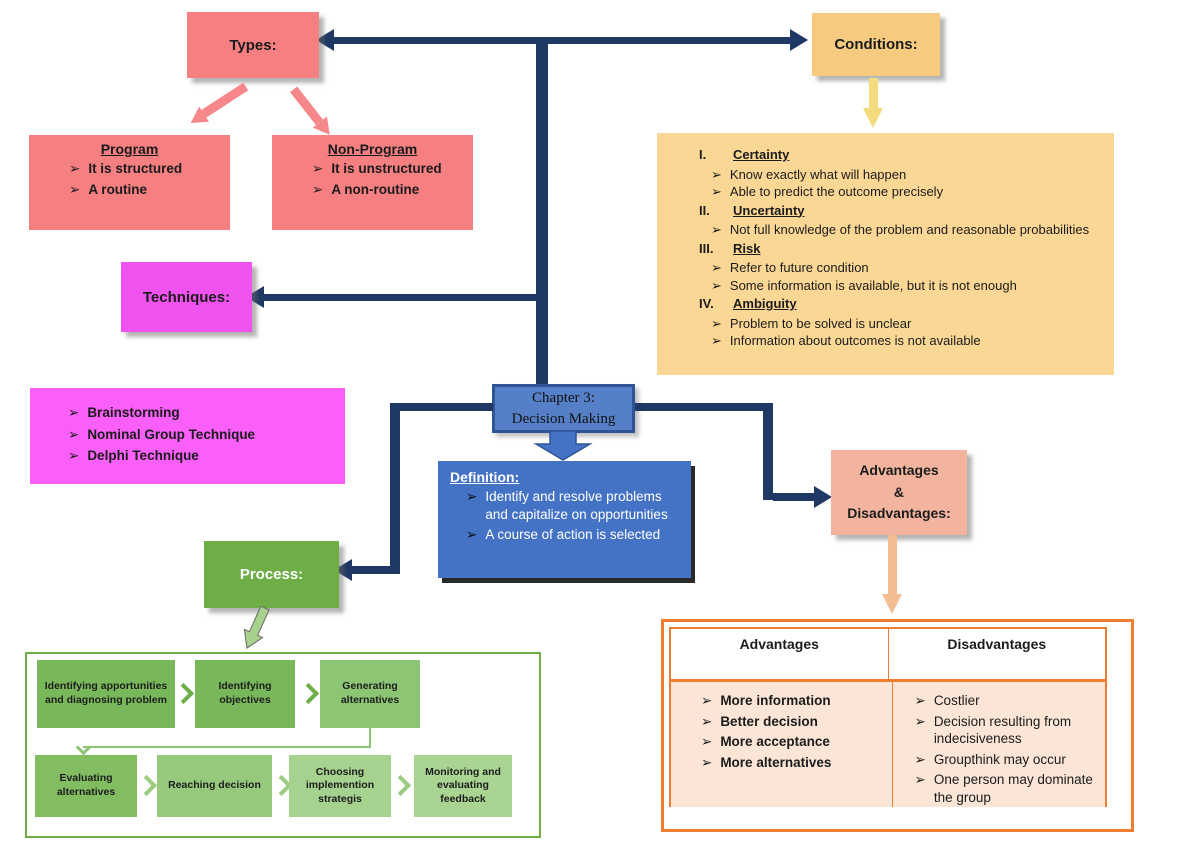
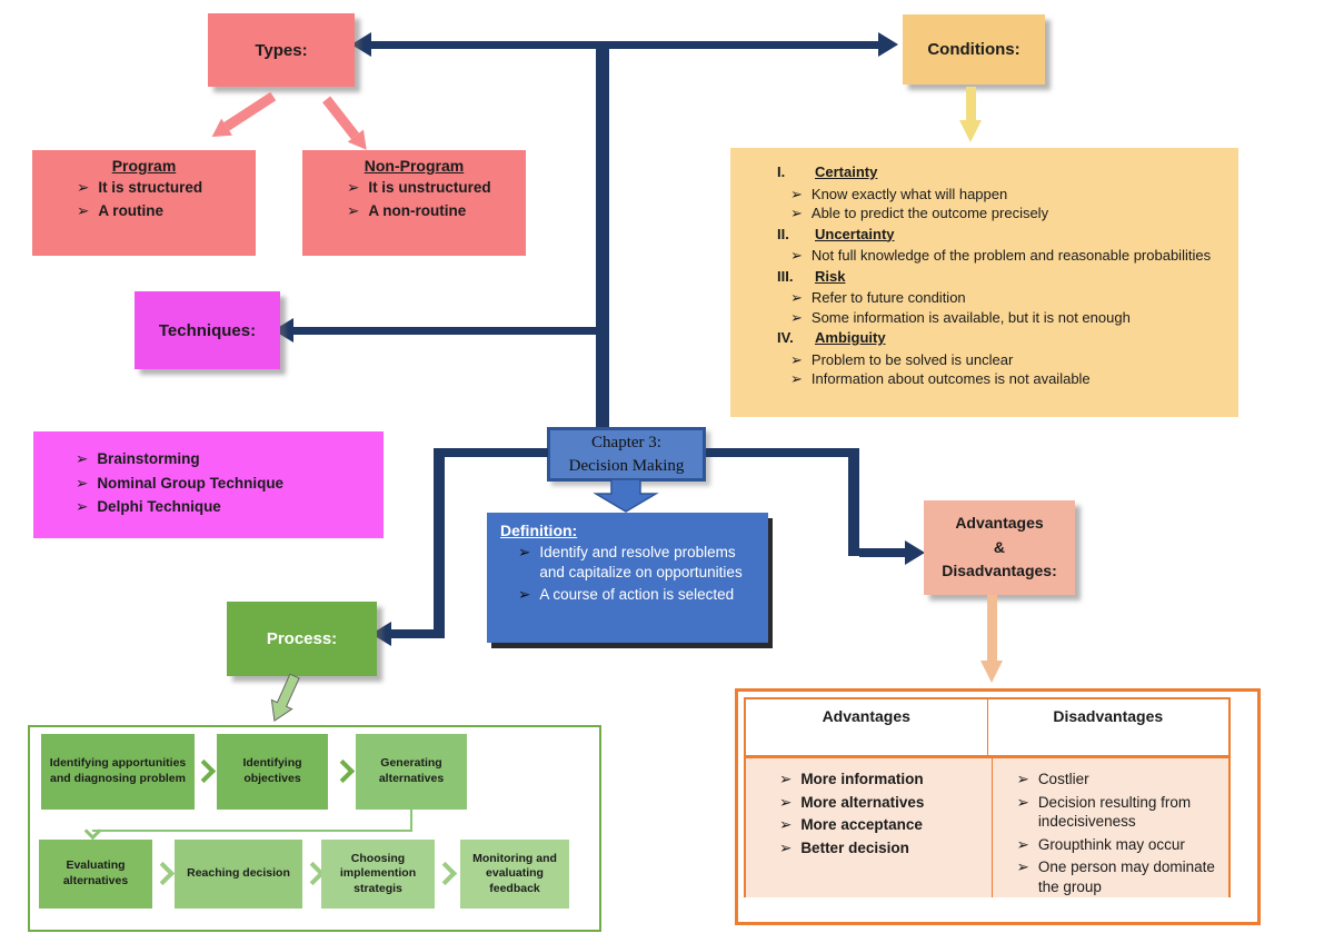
  Types:
  Program
  ➢
  It is structured
  ➢
  A routine
  Non-Program
  ➢
  It is unstructured
  ➢
  A non-routine
  Conditions:
  I.
  Certainty
  ➢
  Know exactly what will happen
  ➢
  Able to predict the outcome precisely
  II.
  Uncertainty
  ➢
  Not full knowledge of the problem and reasonable probabilities
  III.
  Risk
  ➢
  Refer to future condition
  ➢
  Some information is available, but it is not enough
  IV.
  Ambiguity
  ➢
  Problem to be solved is unclear
  ➢
  Information about outcomes is not available
  Techniques:
  ➢
  Brainstorming
  ➢
  Nominal Group Technique
  ➢
  Delphi Technique
  Chapter 3:
  Decision Making
  Definition:
  ➢
  Identify and resolve problems and capitalize on opportunities
  ➢
  A course of action is selected
  Process:
  Identifying apportunities and diagnosing problem
  Identifying objectives
  Generating alternatives
  Evaluating alternatives
  Reaching decision
  Choosing implemention strategis
  Monitoring and evaluating feedback
  Advantages
  &
  Disadvantages:
  Advantages
  Disadvantages
  ➢
  More information
  ➢
- Better decision
+ More alternatives
  ➢
  More acceptance
  ➢
- More alternatives
+ Better decision
  ➢
  Costlier
  ➢
  Decision resulting from indecisiveness
  ➢
  Groupthink may occur
  ➢
  One person may dominate the group
